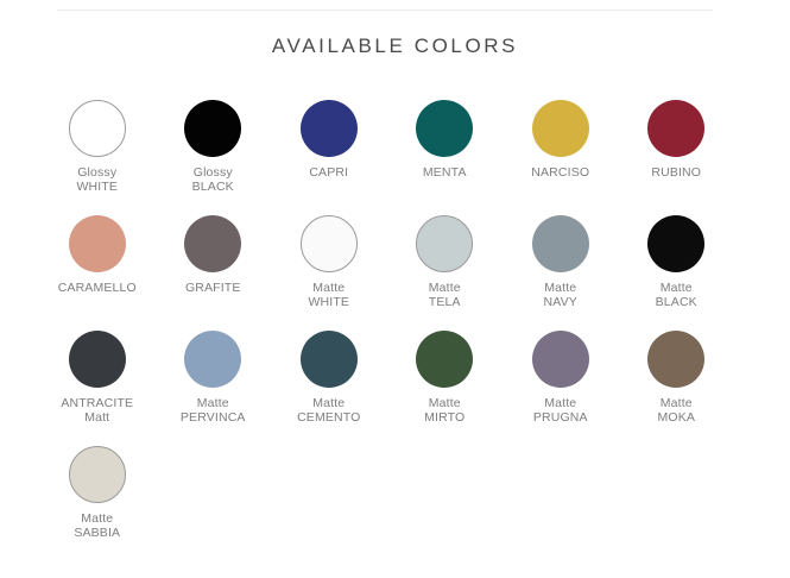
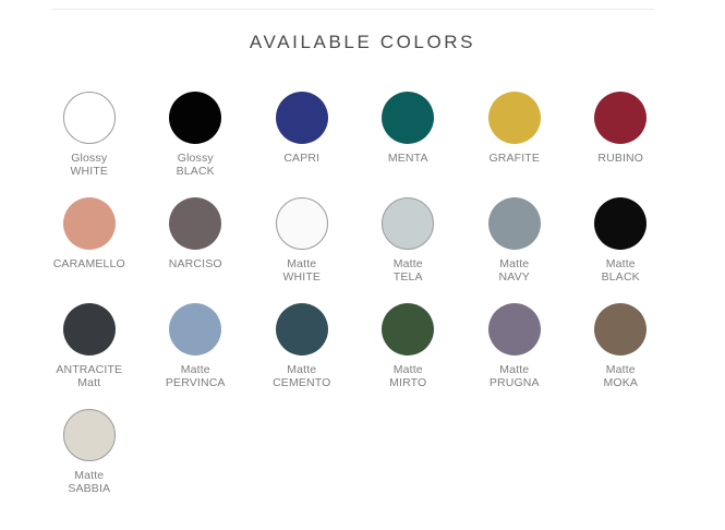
  AVAILABLE COLORS
  Glossy
  WHITE
  Glossy
  BLACK
  CAPRI
  MENTA
- NARCISO
+ GRAFITE
  RUBINO
  CARAMELLO
- GRAFITE
+ NARCISO
  Matte
  WHITE
  Matte
  TELA
  Matte
  NAVY
  Matte
  BLACK
  ANTRACITE
  Matt
  Matte
  PERVINCA
  Matte
  CEMENTO
  Matte
  MIRTO
  Matte
  PRUGNA
  Matte
  MOKA
  Matte
  SABBIA
